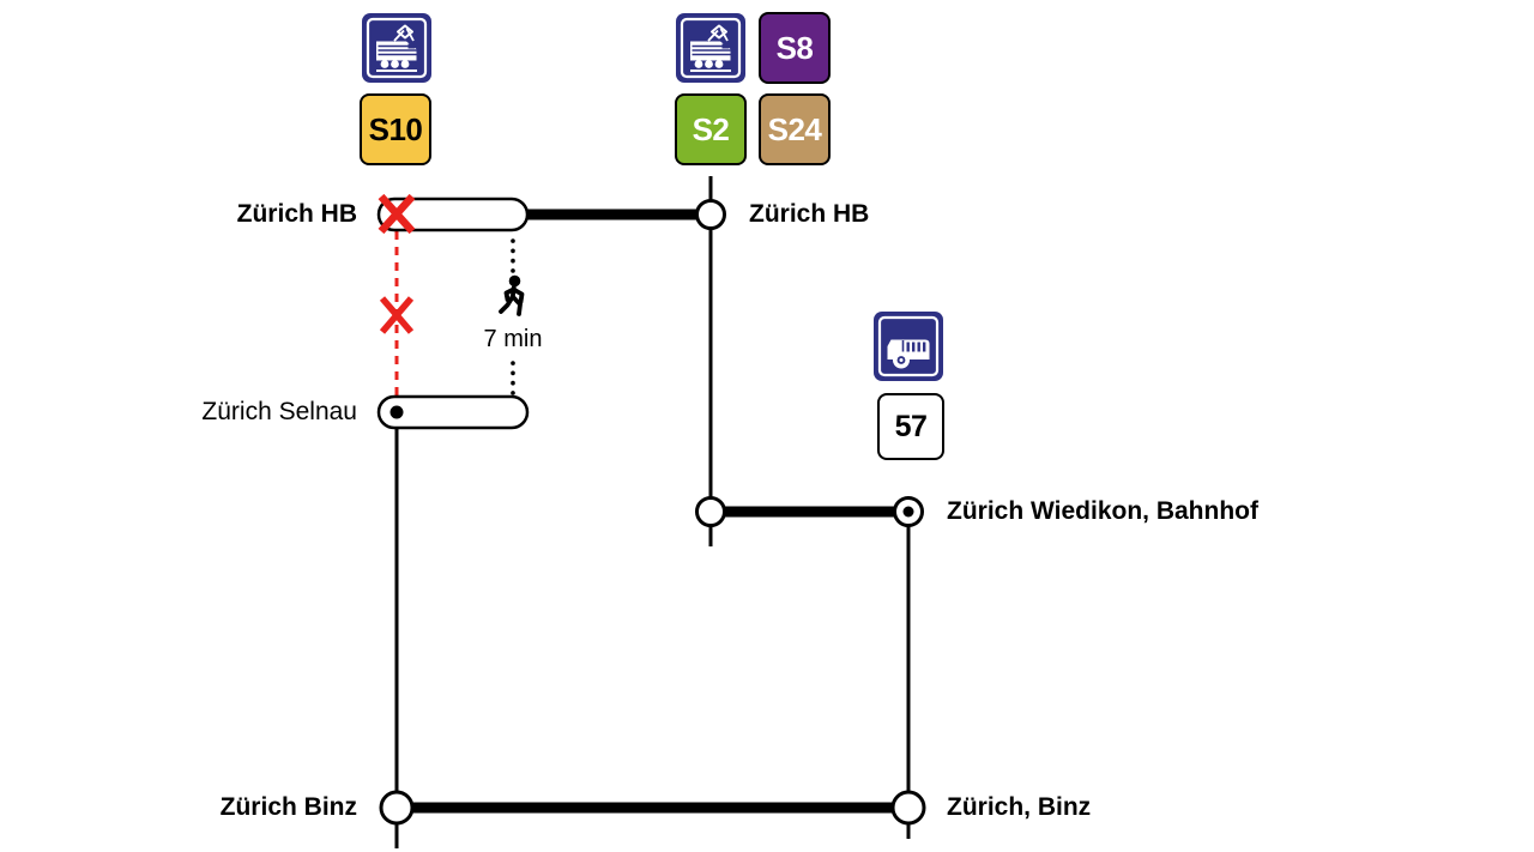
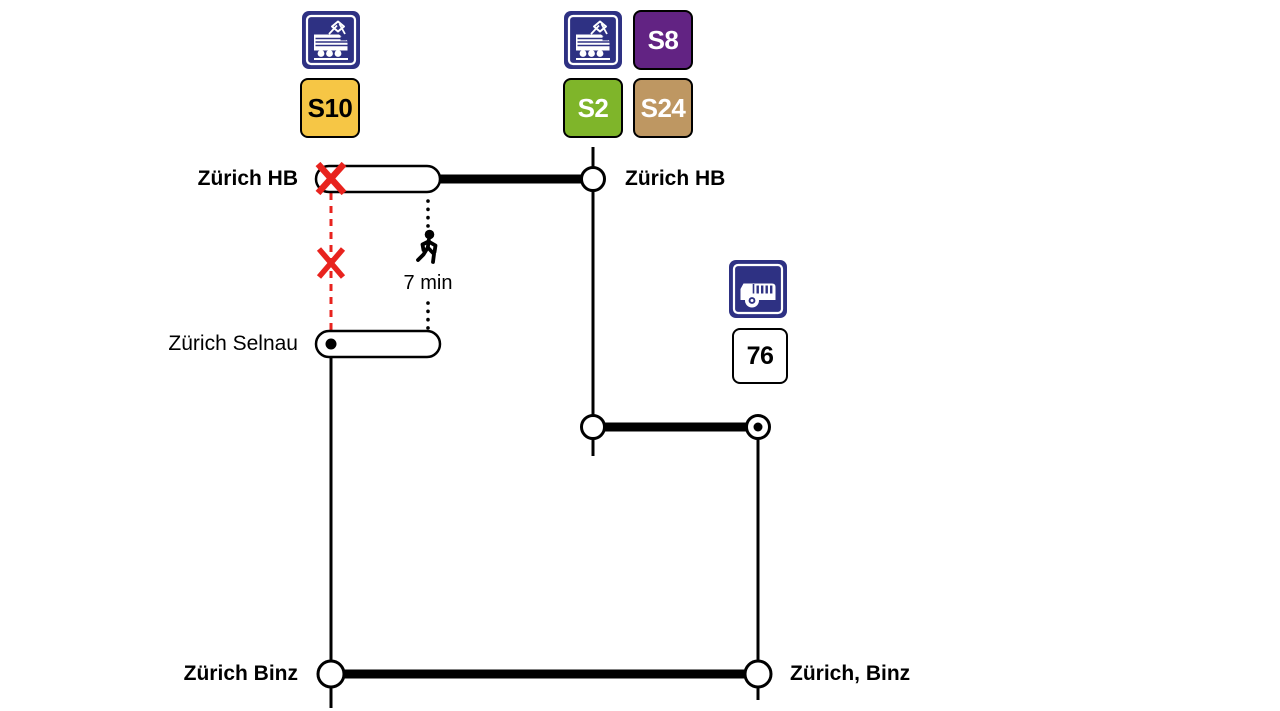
  S10
  S8
  S2
  S24
- 57
+ 76
  Zürich HB
  Zürich HB
  Zürich Selnau
- Zürich Wiedikon, Bahnhof
  Zürich Binz
  Zürich, Binz
  7 min
